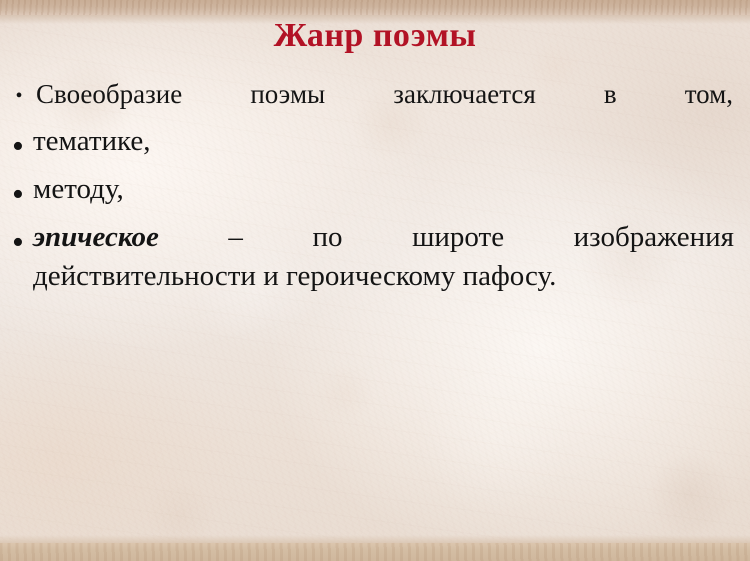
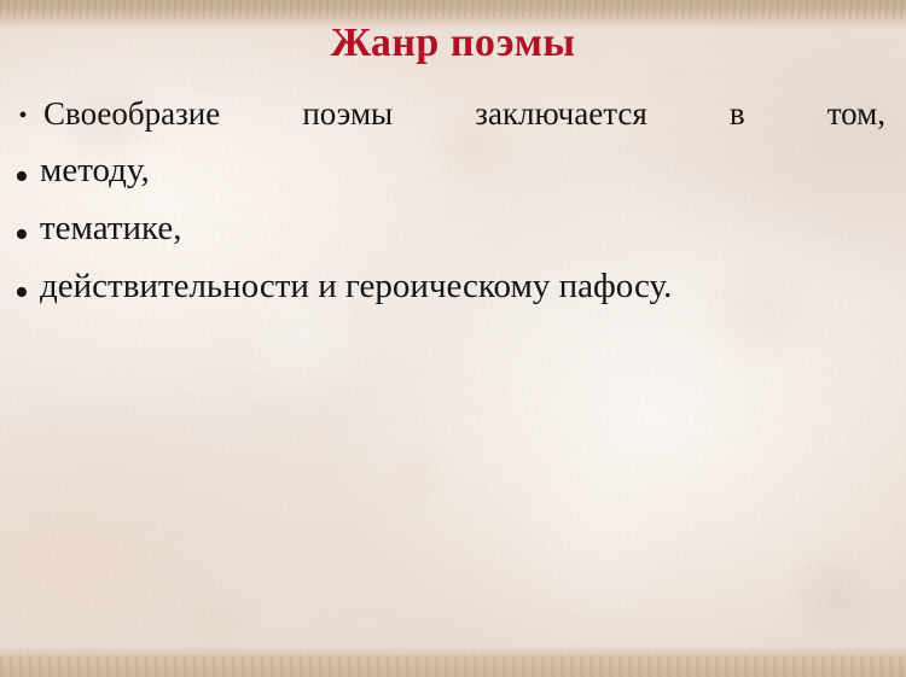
  Жанр поэмы
  •
  Своеобразие поэмы заключается в том,
  •
- тематике,
+ методу,
  •
- методу,
+ тематике,
  •
- эпическое – по широте изображения
  действительности и героическому пафосу.
